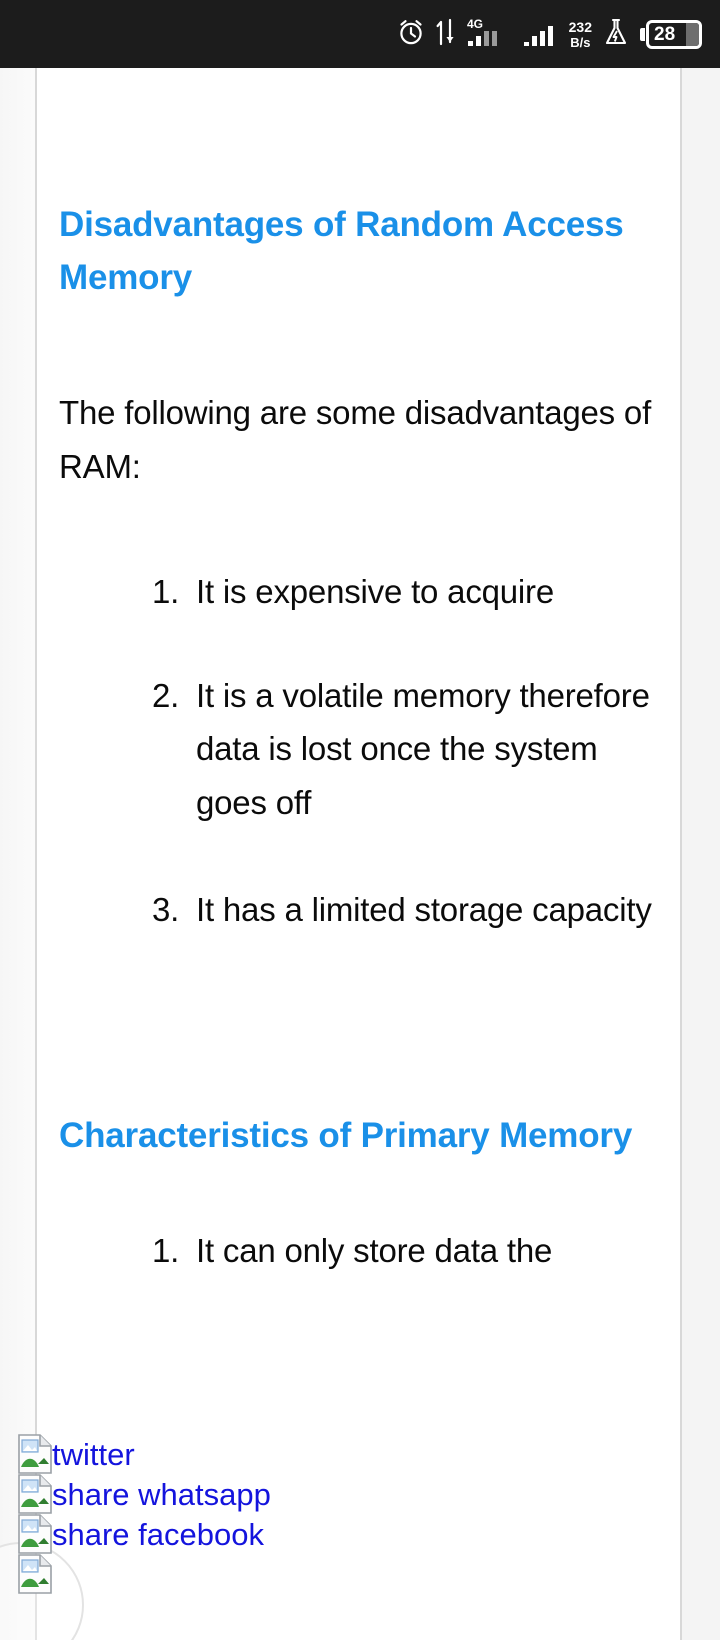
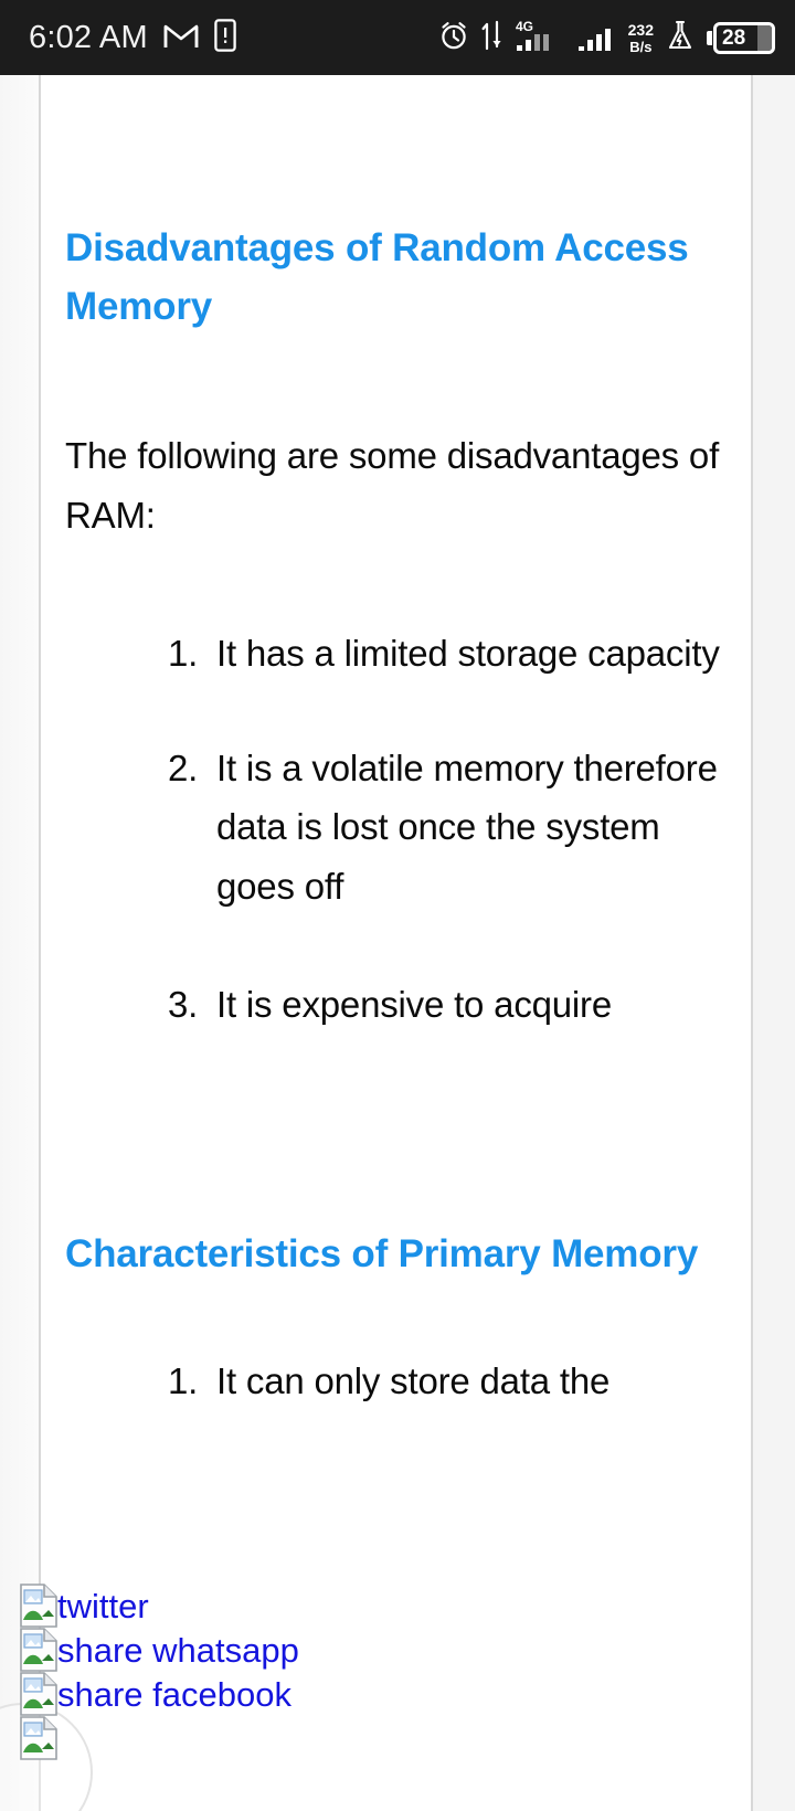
+ 6:02 AM
  4G
  232
  B/s
  28
  Disadvantages of Random Access Memory
  The following are some disadvantages of RAM:
  1.
- It is expensive to acquire
+ It has a limited storage capacity
  2.
  It is a volatile memory therefore data is lost once the system goes off
  3.
- It has a limited storage capacity
+ It is expensive to acquire
  Characteristics of Primary Memory
  1.
  It can only store data the
  twitter
  share whatsapp
  share facebook
